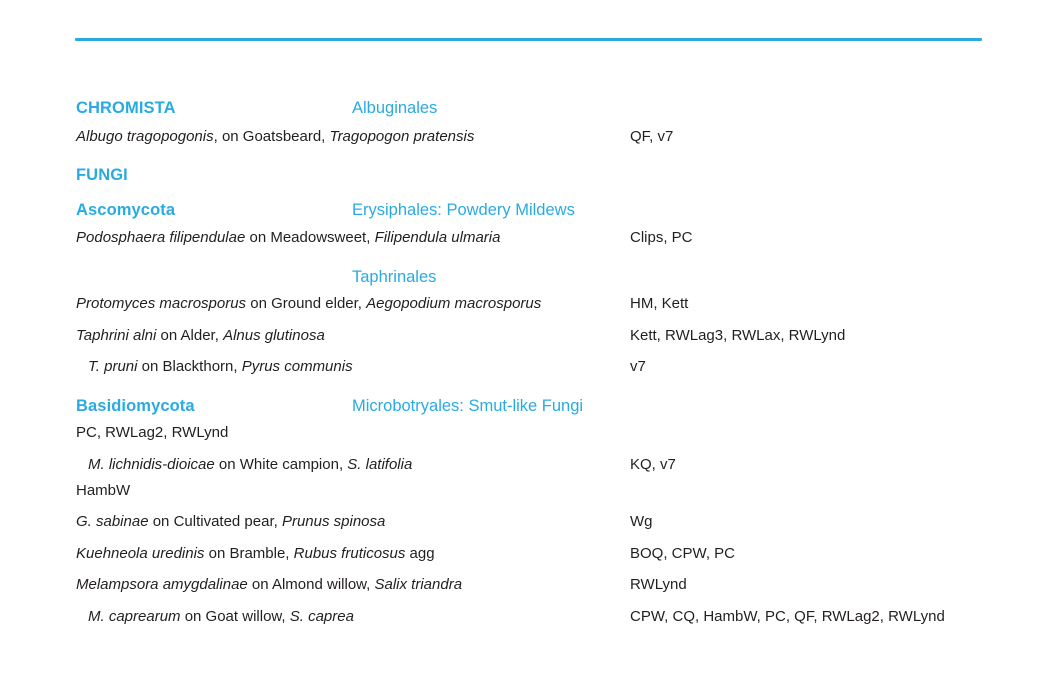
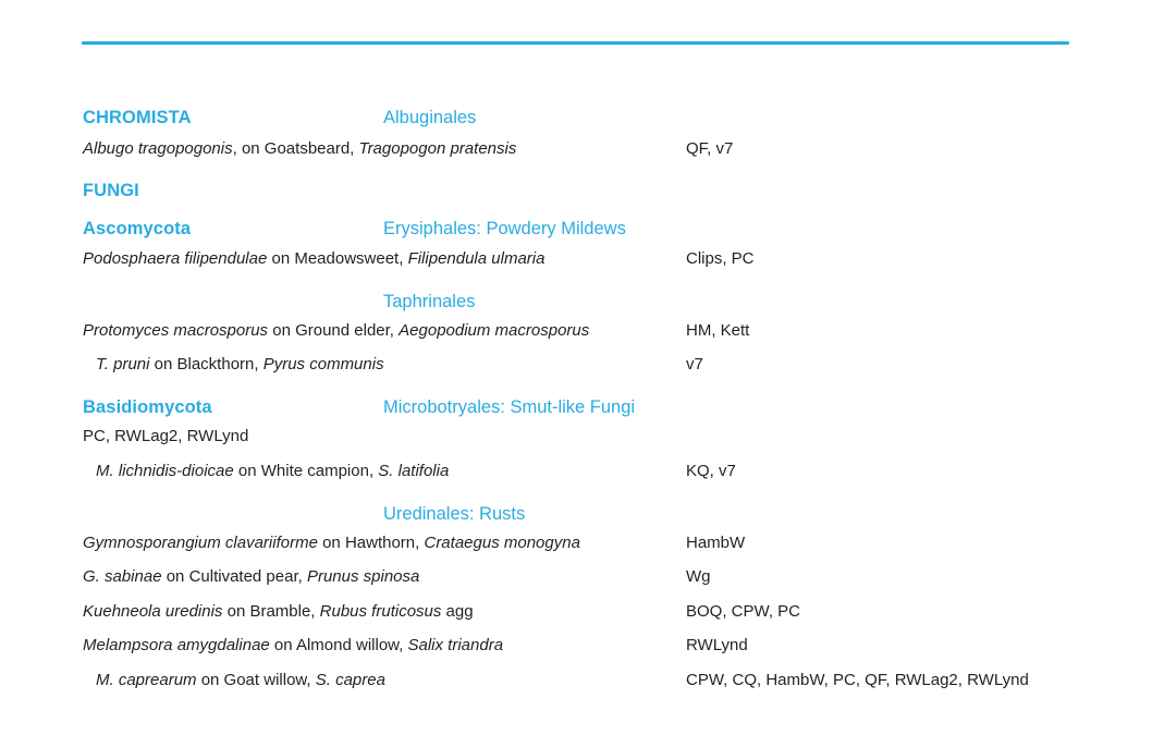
  CHROMISTA
  Albuginales
  Albugo tragopogonis, on Goatsbeard, Tragopogon pratensis
  QF, v7
  FUNGI
  Ascomycota
  Erysiphales: Powdery Mildews
  Podosphaera filipendulae on Meadowsweet, Filipendula ulmaria
  Clips, PC
  Taphrinales
  Protomyces macrosporus on Ground elder, Aegopodium macrosporus
  HM, Kett
- Taphrini alni on Alder, Alnus glutinosa
- Kett, RWLag3, RWLax, RWLynd
  T. pruni on Blackthorn, Pyrus communis
  v7
  Basidiomycota
  Microbotryales: Smut-like Fungi
  PC, RWLag2, RWLynd
  M. lichnidis-dioicae on White campion, S. latifolia
  KQ, v7
+ Uredinales: Rusts
+ Gymnosporangium clavariiforme on Hawthorn, Crataegus monogyna
  HambW
  G. sabinae on Cultivated pear, Prunus spinosa
  Wg
  Kuehneola uredinis on Bramble, Rubus fruticosus agg
  BOQ, CPW, PC
  Melampsora amygdalinae on Almond willow, Salix triandra
  RWLynd
  M. caprearum on Goat willow, S. caprea
  CPW, CQ, HambW, PC, QF, RWLag2, RWLynd
